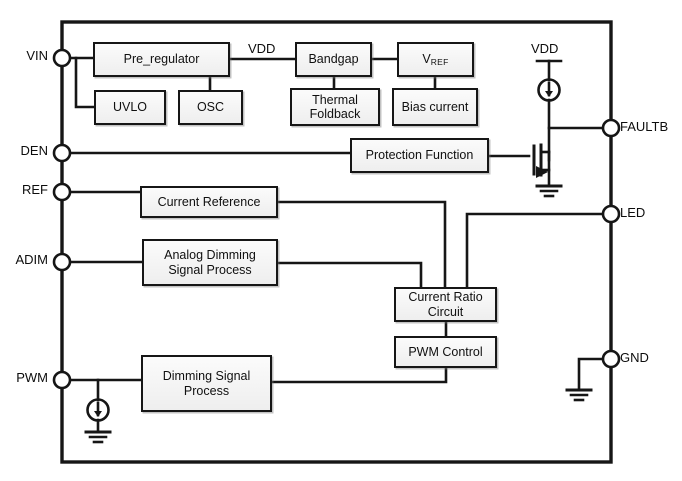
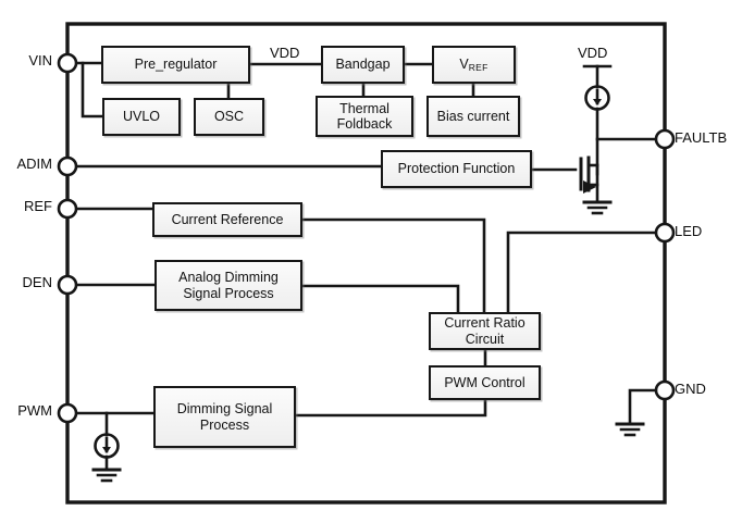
  Pre_regulator
  UVLO
  OSC
  Bandgap
  VREF
  Thermal Foldback
  Bias current
  Protection Function
  Current Reference
  Analog Dimming Signal Process
  Current Ratio Circuit
  PWM Control
  Dimming Signal Process
  VIN
- DEN
+ ADIM
  REF
- ADIM
+ DEN
  PWM
  FAULTB
  LED
  GND
  VDD
  VDD
